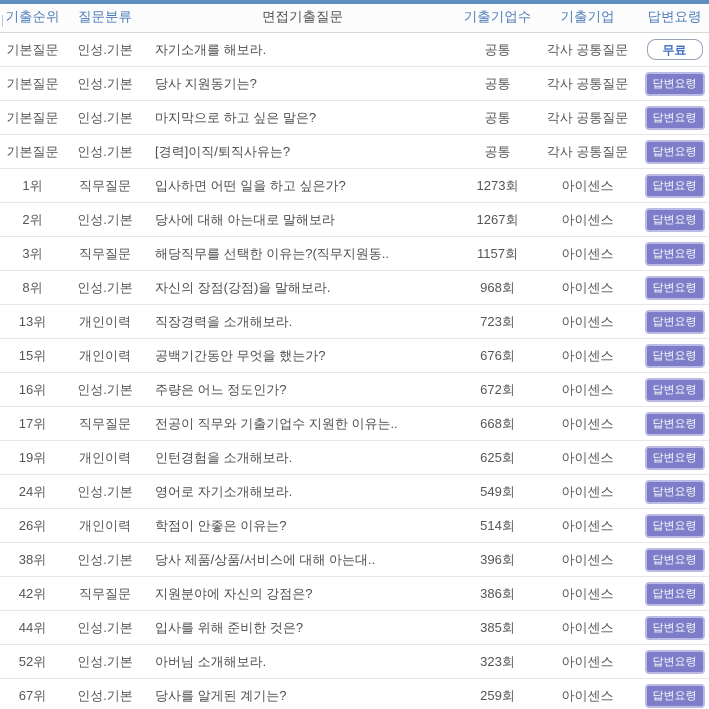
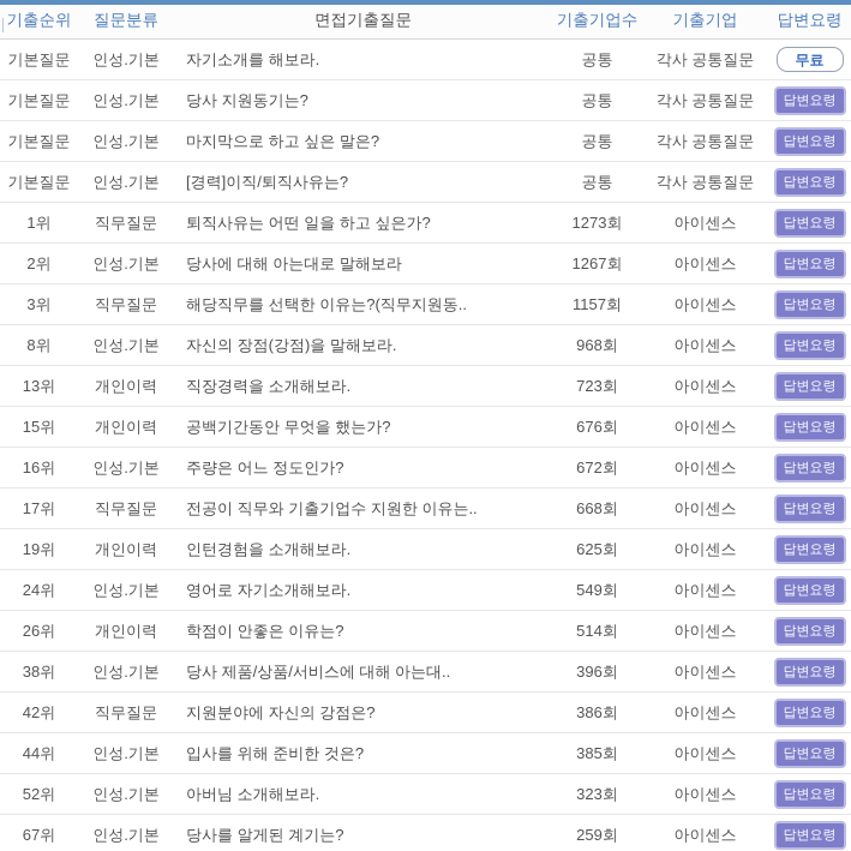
  기출순위
  질문분류
  면접기출질문
  기출기업수
  기출기업
  답변요령
  기본질문
  인성.기본
  자기소개를 해보라.
  공통
  각사 공통질문
  무료
  기본질문
  인성.기본
  당사 지원동기는?
  공통
  각사 공통질문
  답변요령
  기본질문
  인성.기본
  마지막으로 하고 싶은 말은?
  공통
  각사 공통질문
  답변요령
  기본질문
  인성.기본
  [경력]이직/퇴직사유는?
  공통
  각사 공통질문
  답변요령
  1위
  직무질문
- 입사하면 어떤 일을 하고 싶은가?
+ 퇴직사유는 어떤 일을 하고 싶은가?
  1273회
  아이센스
  답변요령
  2위
  인성.기본
  당사에 대해 아는대로 말해보라
  1267회
  아이센스
  답변요령
  3위
  직무질문
  해당직무를 선택한 이유는?(직무지원동..
  1157회
  아이센스
  답변요령
  8위
  인성.기본
  자신의 장점(강점)을 말해보라.
  968회
  아이센스
  답변요령
  13위
  개인이력
  직장경력을 소개해보라.
  723회
  아이센스
  답변요령
  15위
  개인이력
  공백기간동안 무엇을 했는가?
  676회
  아이센스
  답변요령
  16위
  인성.기본
  주량은 어느 정도인가?
  672회
  아이센스
  답변요령
  17위
  직무질문
  전공이 직무와 기출기업수 지원한 이유는..
  668회
  아이센스
  답변요령
  19위
  개인이력
  인턴경험을 소개해보라.
  625회
  아이센스
  답변요령
  24위
  인성.기본
  영어로 자기소개해보라.
  549회
  아이센스
  답변요령
  26위
  개인이력
  학점이 안좋은 이유는?
  514회
  아이센스
  답변요령
  38위
  인성.기본
  당사 제품/상품/서비스에 대해 아는대..
  396회
  아이센스
  답변요령
  42위
  직무질문
  지원분야에 자신의 강점은?
  386회
  아이센스
  답변요령
  44위
  인성.기본
  입사를 위해 준비한 것은?
  385회
  아이센스
  답변요령
  52위
  인성.기본
  아버님 소개해보라.
  323회
  아이센스
  답변요령
  67위
  인성.기본
  당사를 알게된 계기는?
  259회
  아이센스
  답변요령
